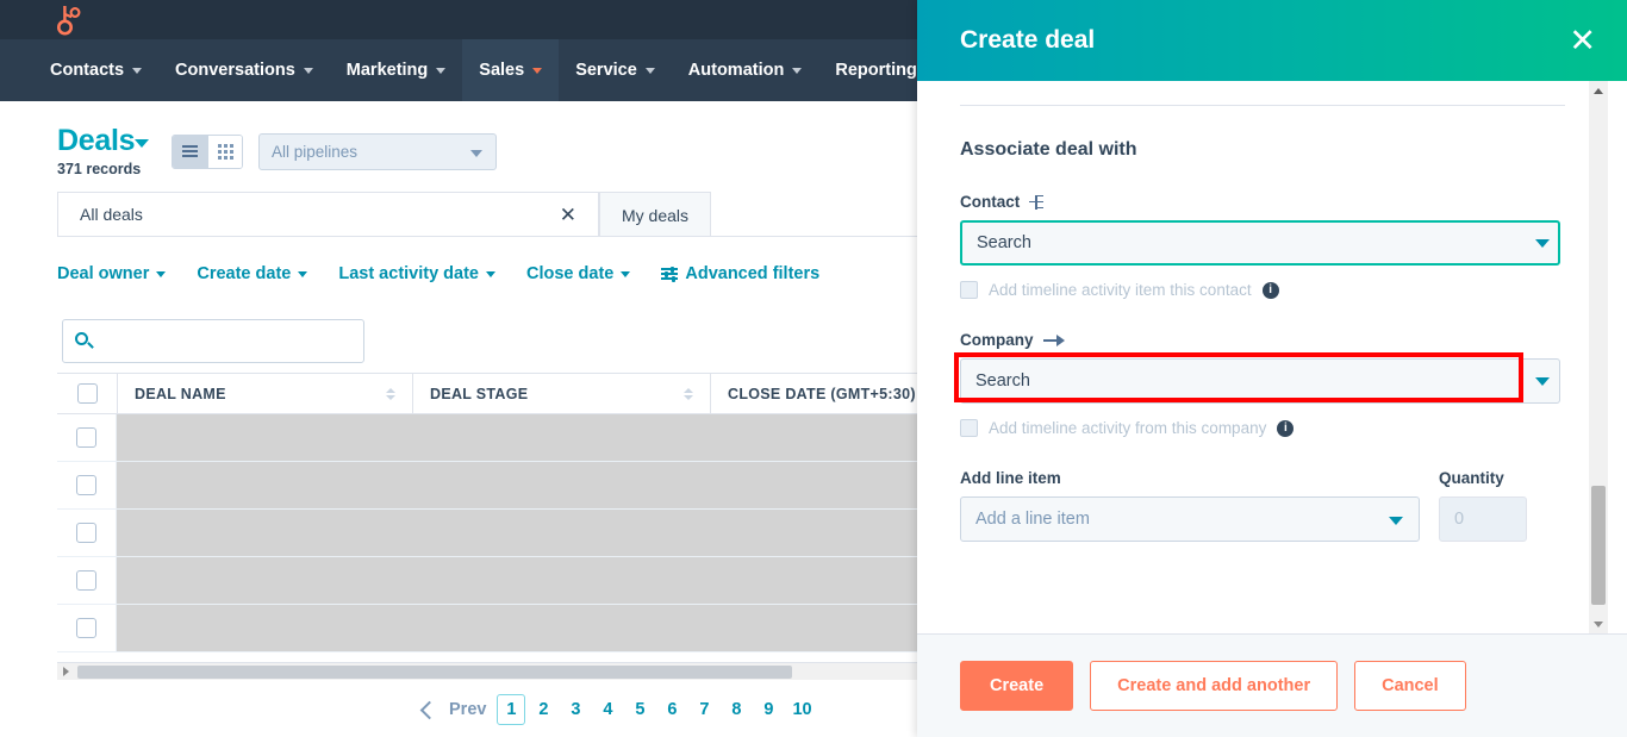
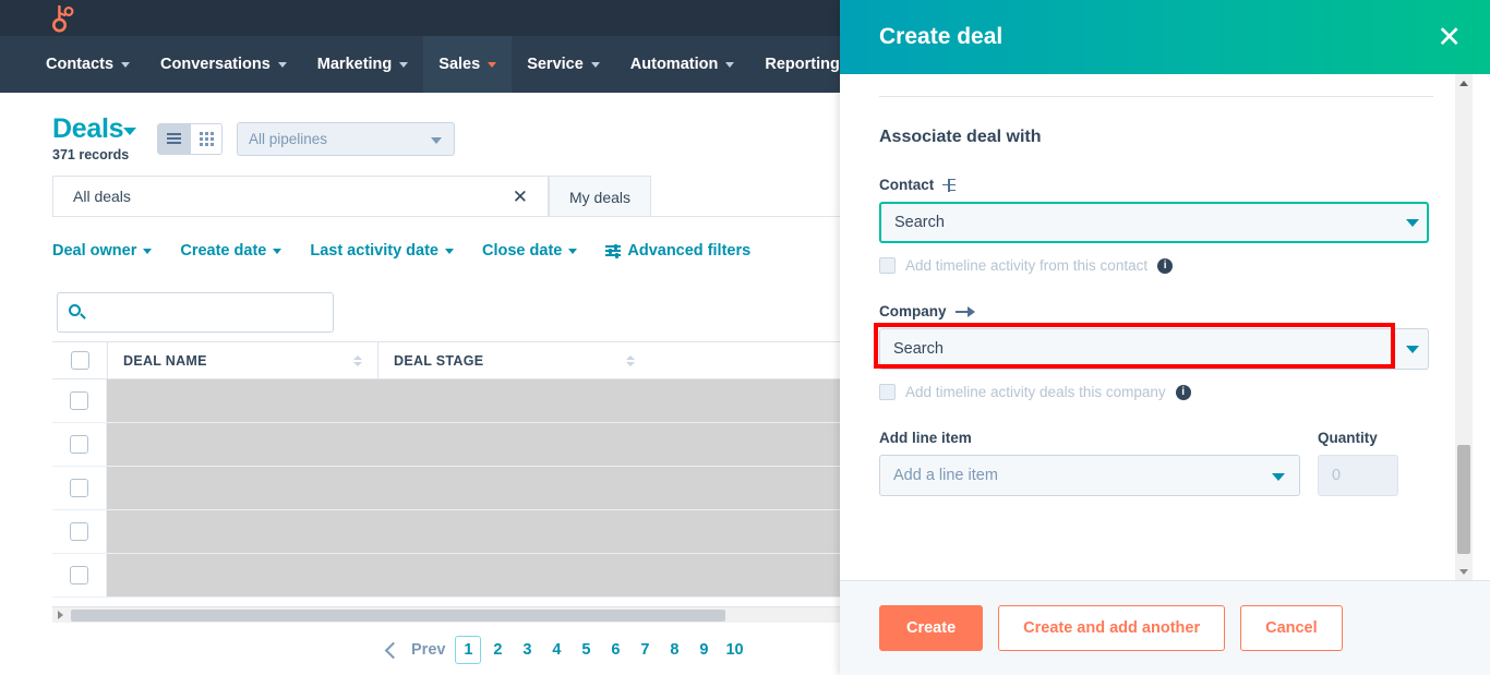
  Contacts
  Conversations
  Marketing
  Sales
  Service
  Automation
  Reporting
  Deals
  371 records
  All pipelines
  All deals
  ✕
  My deals
  Deal owner
  Create date
  Last activity date
  Close date
  Advanced filters
  DEAL NAME
  DEAL STAGE
- CLOSE DATE (GMT+5:30)
  Prev
  1
  2
  3
  4
  5
  6
  7
  8
  9
  10
  Create deal
  ✕
  Associate deal with
  Contact
  Search
- Add timeline activity item this contact
+ Add timeline activity from this contact
  i
  Company
  Search
- Add timeline activity from this company
+ Add timeline activity deals this company
  i
  Add line item
  Add a line item
  Quantity
  0
  Create
  Create and add another
  Cancel
